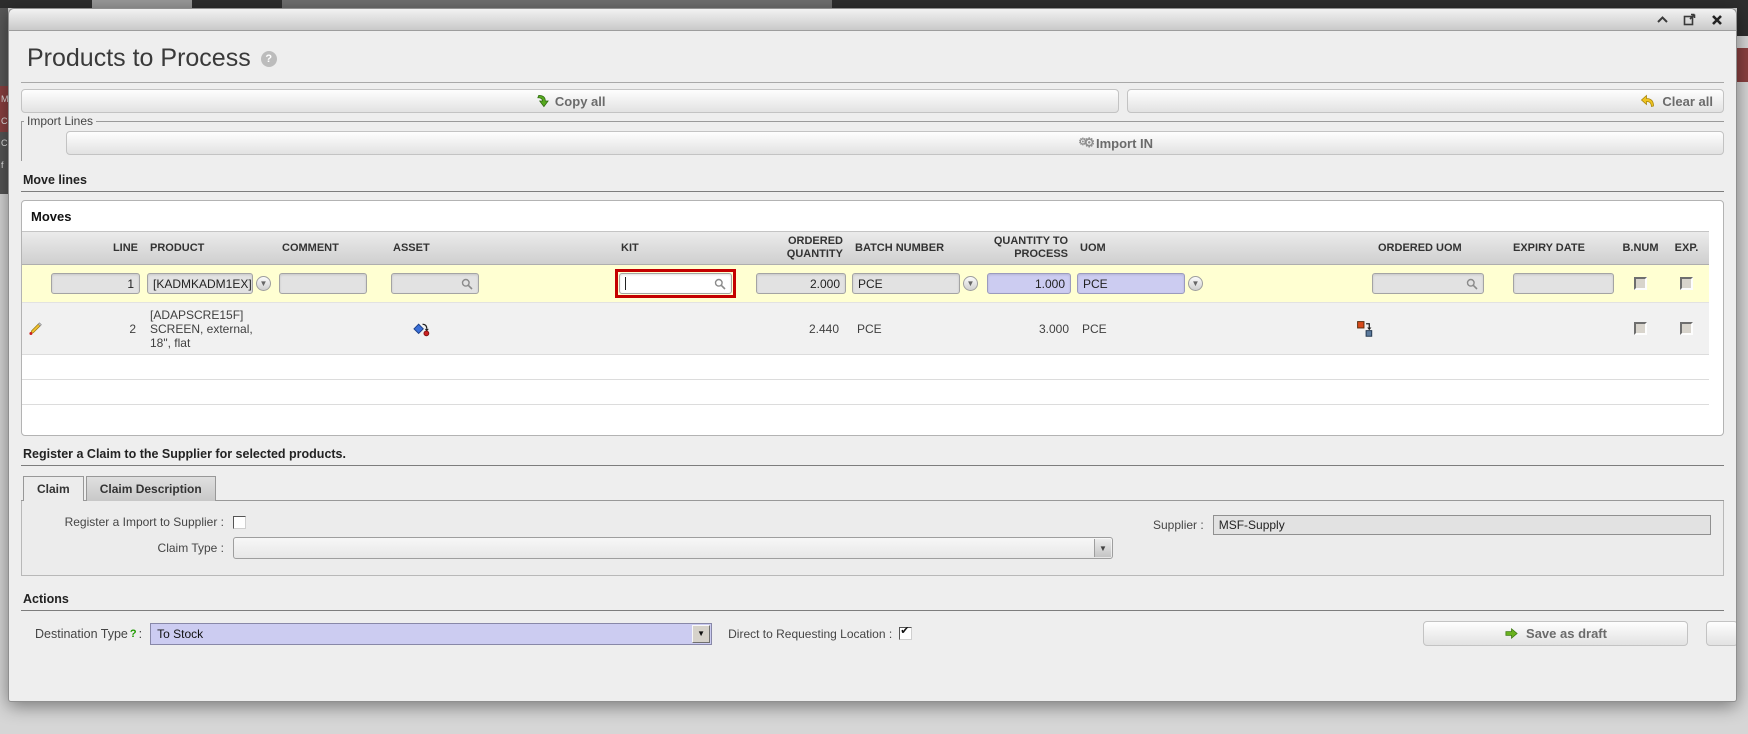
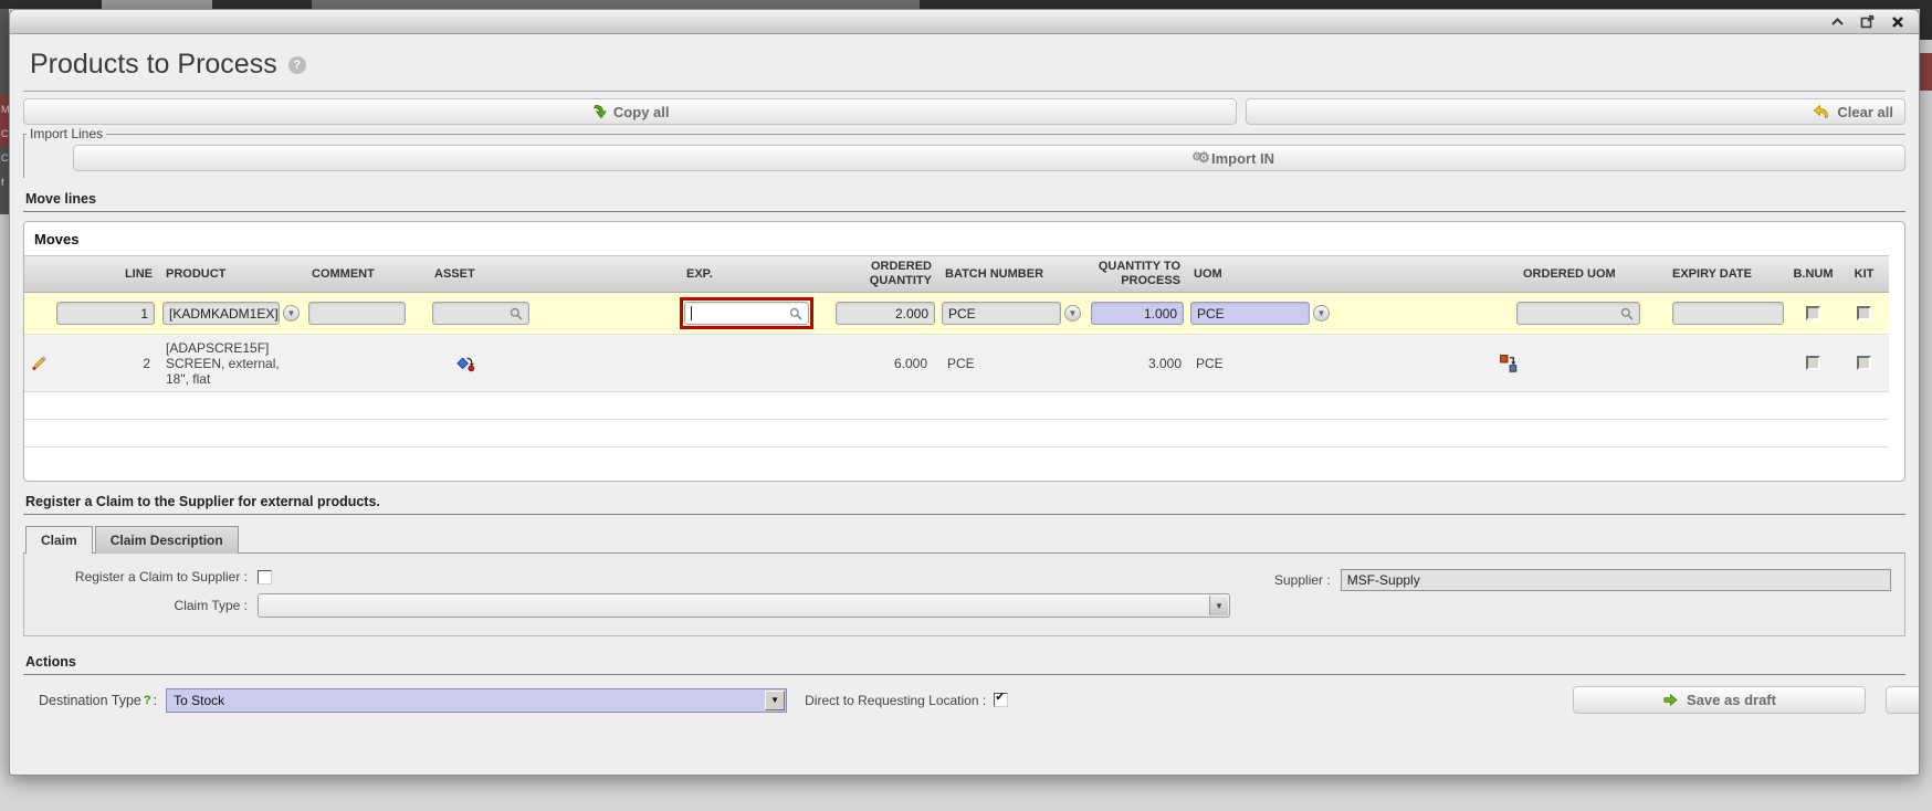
  M
  C
  C
  f
  Products to Process
  ?
  Copy all
  Clear all
  Import Lines
  ⚙⚙
  Import IN
  Move lines
  Moves
  LINE
  PRODUCT
  COMMENT
  ASSET
- KIT
+ EXP.
  ORDERED QUANTITY
  BATCH NUMBER
  QUANTITY TO PROCESS
  UOM
  ORDERED UOM
  EXPIRY DATE
  B.NUM
- EXP.
+ KIT
  1
  [KADMKADM1EX]
  ▼
  2.000
  PCE
  ▼
  1.000
  PCE
  ▼
  2
  [ADAPSCRE15F] SCREEN, external, 18", flat
- 2.440
+ 6.000
  PCE
  3.000
  PCE
- Register a Claim to the Supplier for selected products.
+ Register a Claim to the Supplier for external products.
  Claim
  Claim Description
- Register a Import to Supplier :
+ Register a Claim to Supplier :
  Claim Type :
  ▼
  Supplier :
  MSF-Supply
  Actions
  Destination Type
  ?
  :
  To Stock
  ▼
  Direct to Requesting Location :
  Save as draft
